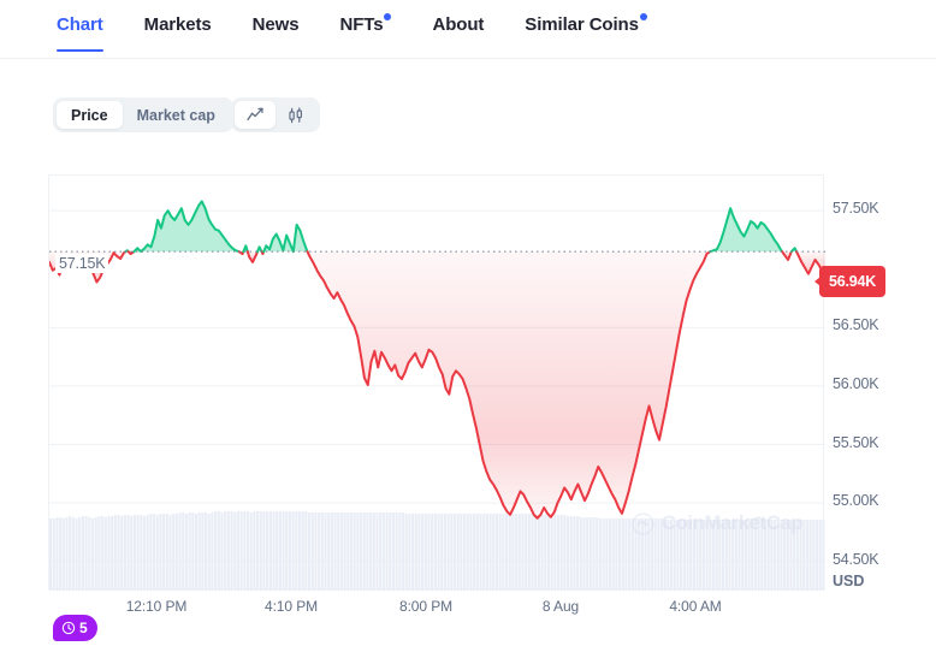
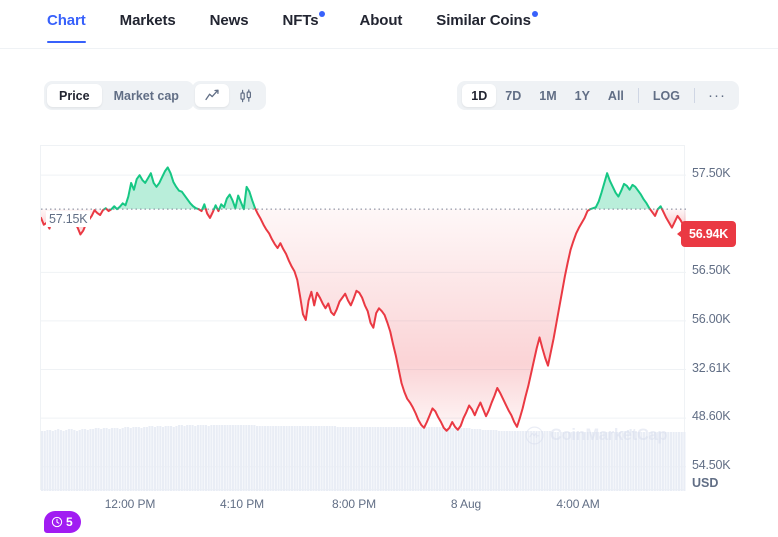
  Chart
  Markets
  News
  NFTs
  About
  Similar Coins
  Price
  Market cap
+ 1D
+ 7D
+ 1M
+ 1Y
+ All
+ LOG
+ ···
  57.15K
  56.94K
  57.50K
  56.50K
  56.00K
- 55.50K
+ 32.61K
- 55.00K
+ 48.60K
  54.50K
- 12:10 PM
+ 12:00 PM
  4:10 PM
  8:00 PM
  8 Aug
  4:00 AM
  USD
  CoinMarketCap
  5
